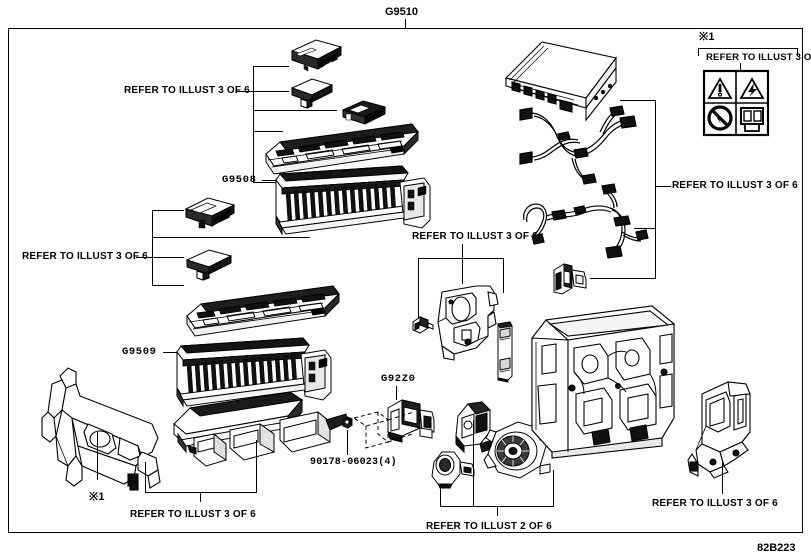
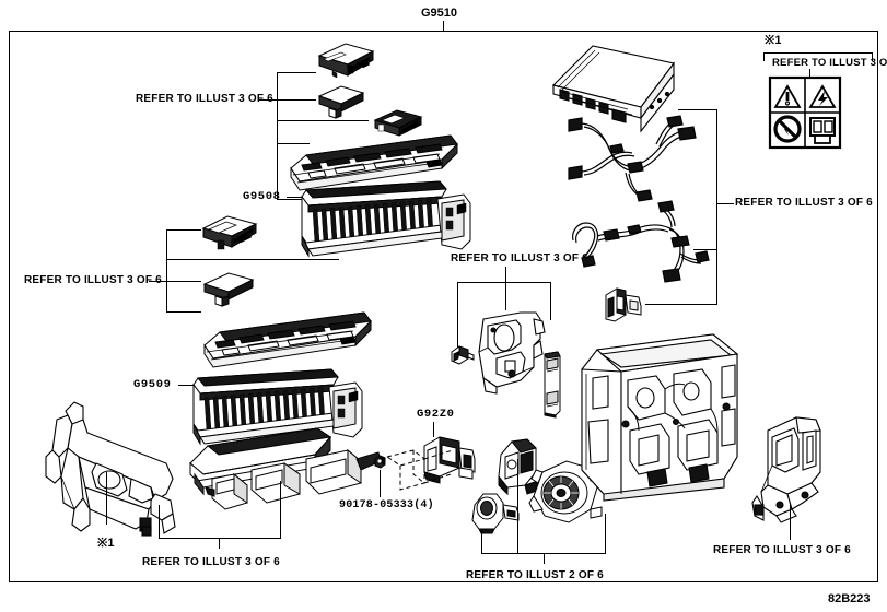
  G9510
  REFER TO ILLUST 3 OF 6
  G9508
  REFER TO ILLUST 3 OF 6
  G9509
  ※1
  REFER TO ILLUST 3 OF 6
  REFER TO ILLUST 3 OF
  REFER TO ILLUST 3 OF 6
  ※1
  REFER TO ILLUST 3 O
  G92Z0
- 90178-06023(4)
+ 90178-05333(4)
  REFER TO ILLUST 2 OF 6
  REFER TO ILLUST 3 OF 6
  82B223
